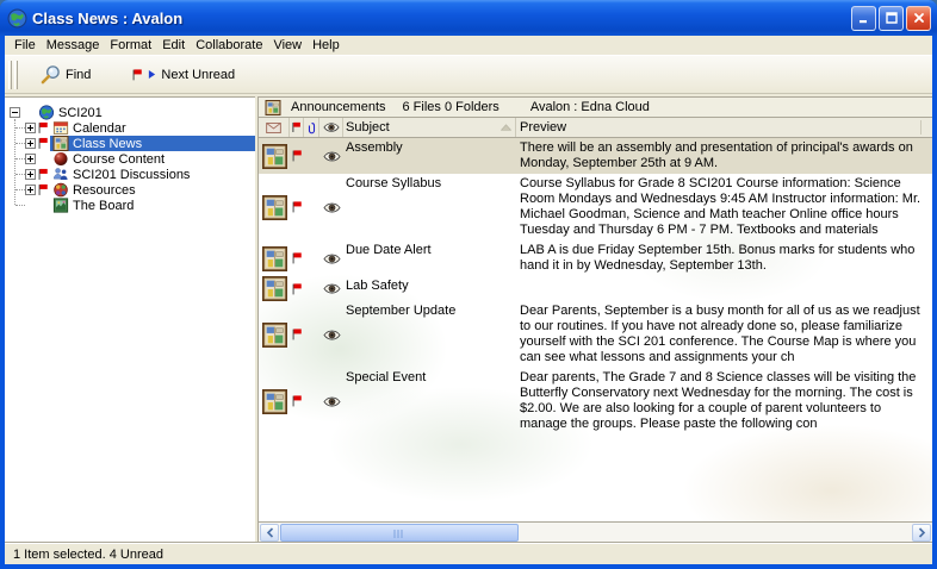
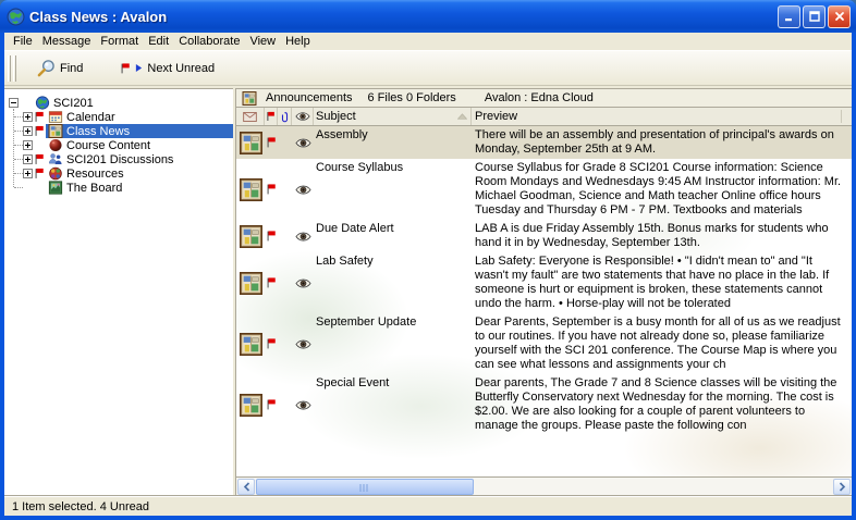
  Class News : Avalon
  File
  Message
  Format
  Edit
  Collaborate
  View
  Help
  Find
  Next Unread
  SCI201
  Calendar
  Class News
  Course Content
  SCI201 Discussions
  Resources
  The Board
  Announcements
  6 Files 0 Folders
  Avalon : Edna Cloud
  Subject
  Preview
  Assembly
  There will be an assembly and presentation of principal's awards on Monday, September 25th at 9 AM.
  Course Syllabus
  Course Syllabus for Grade 8 SCI201 Course information: Science Room Mondays and Wednesdays 9:45 AM Instructor information: Mr. Michael Goodman, Science and Math teacher Online office hours Tuesday and Thursday 6 PM - 7 PM. Textbooks and materials
  Due Date Alert
- LAB A is due Friday September 15th. Bonus marks for students who hand it in by Wednesday, September 13th.
+ LAB A is due Friday Assembly 15th. Bonus marks for students who hand it in by Wednesday, September 13th.
  Lab Safety
+ Lab Safety: Everyone is Responsible! • "I didn't mean to" and "It wasn't my fault" are two statements that have no place in the lab. If someone is hurt or equipment is broken, these statements cannot undo the harm. • Horse-play will not be tolerated
  September Update
  Dear Parents, September is a busy month for all of us as we readjust to our routines. If you have not already done so, please familiarize yourself with the SCI 201 conference. The Course Map is where you can see what lessons and assignments your ch
  Special Event
  Dear parents, The Grade 7 and 8 Science classes will be visiting the Butterfly Conservatory next Wednesday for the morning. The cost is $2.00. We are also looking for a couple of parent volunteers to manage the groups. Please paste the following con
  1 Item selected. 4 Unread
